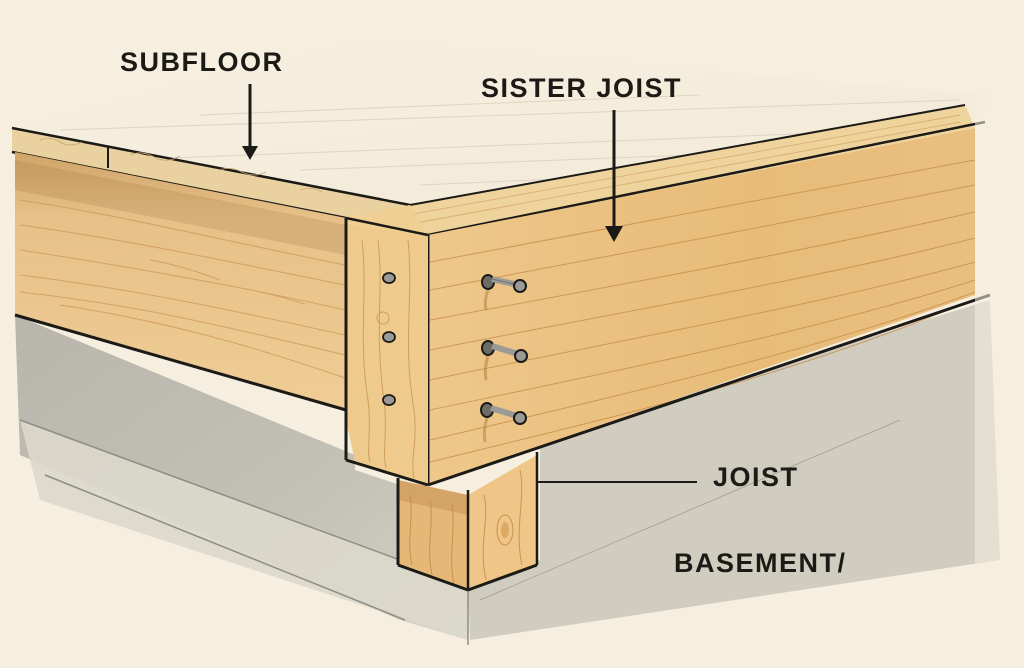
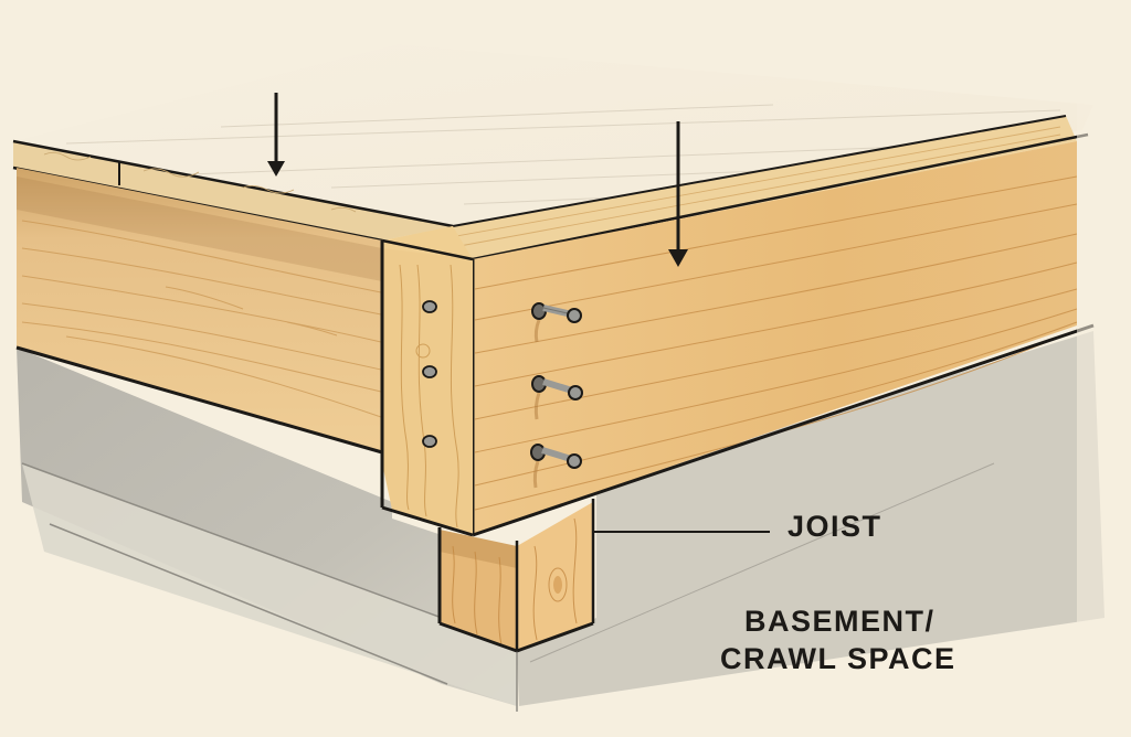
- SUBFLOOR
- SISTER JOIST
  JOIST
  BASEMENT/
+ CRAWL SPACE
